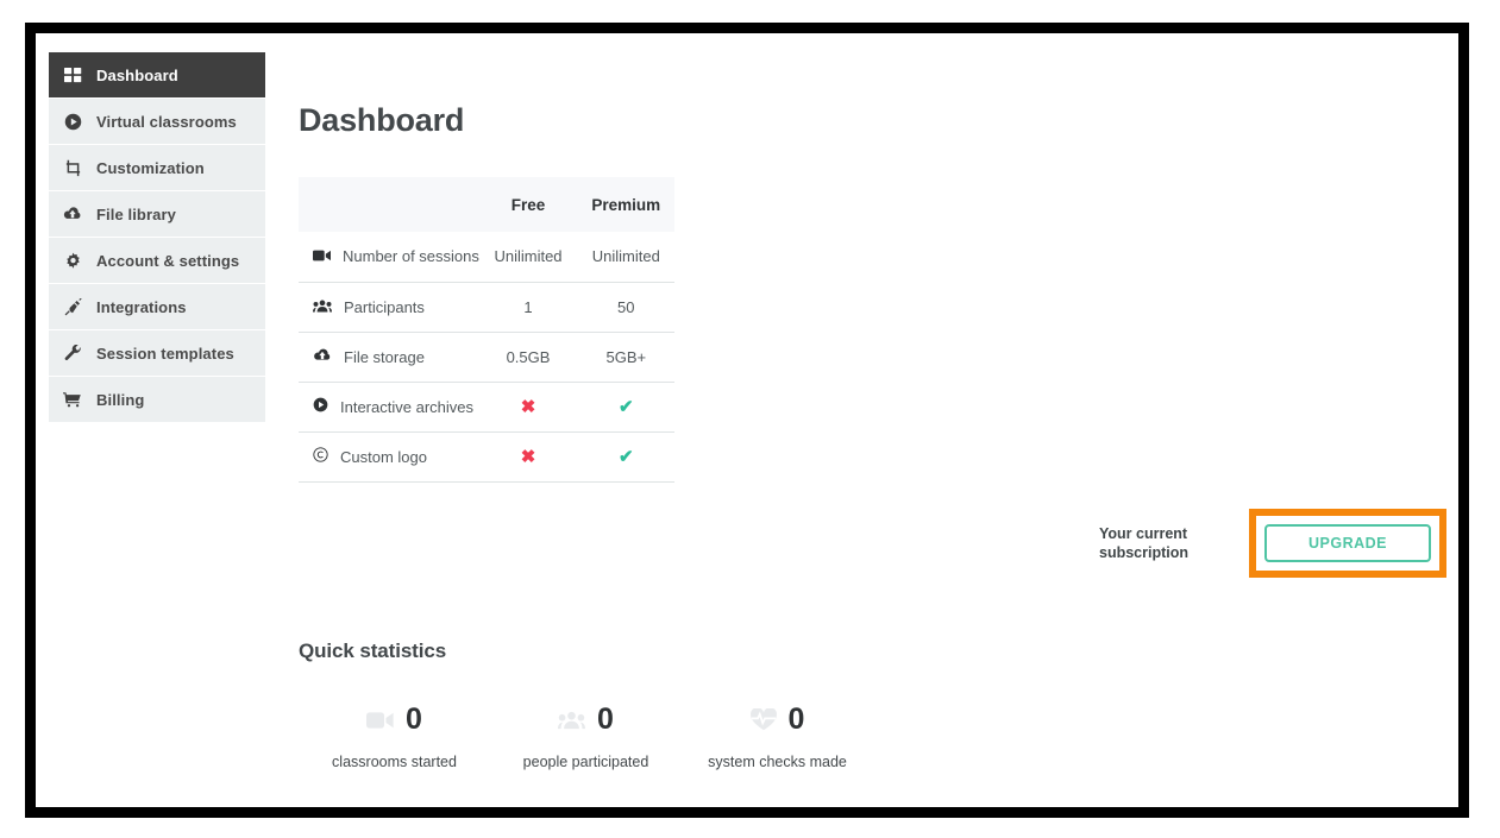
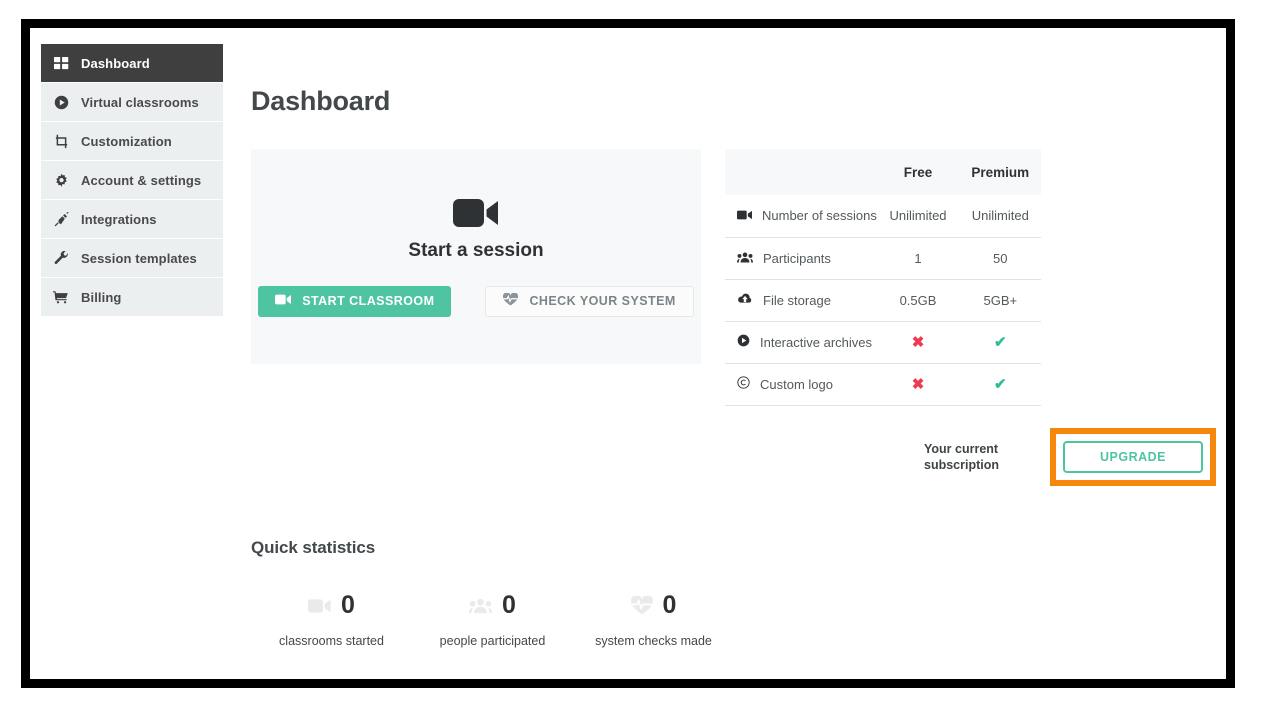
  Dashboard
  Virtual classrooms
  Customization
- File library
  Account & settings
  Integrations
  Session templates
  Billing
  Dashboard
+ Start a session
+ START CLASSROOM
+ CHECK YOUR SYSTEM
  	Free	Premium
  Number of sessions	Unilimited	Unilimited
  Participants	1	50
  File storage	0.5GB	5GB+
  Interactive archives	✖	✔
  Custom logo	✖	✔
  Your current
  subscription
  UPGRADE
  Quick statistics
  0
  classrooms started
  0
  people participated
  0
  system checks made
